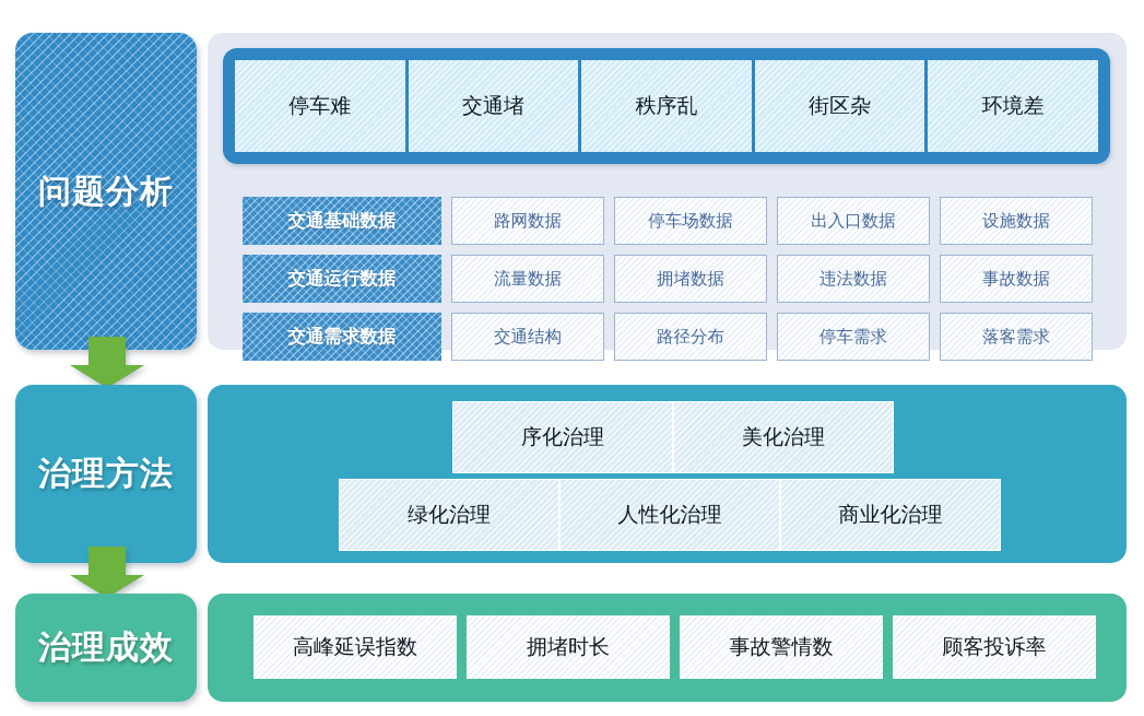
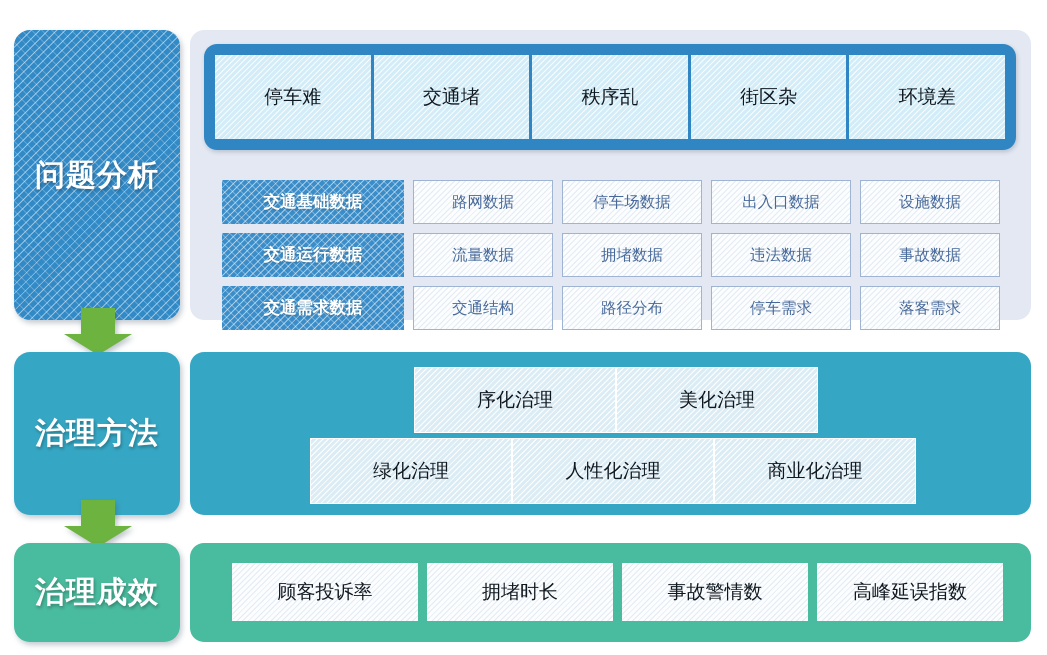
  问题分析
  治理方法
  治理成效
  停车难
  交通堵
  秩序乱
  街区杂
  环境差
  交通基础数据
  路网数据
  停车场数据
  出入口数据
  设施数据
  交通运行数据
  流量数据
  拥堵数据
  违法数据
  事故数据
  交通需求数据
  交通结构
  路径分布
  停车需求
  落客需求
  序化治理
  美化治理
  绿化治理
  人性化治理
  商业化治理
- 高峰延误指数
+ 顾客投诉率
  拥堵时长
  事故警情数
- 顾客投诉率
+ 高峰延误指数
